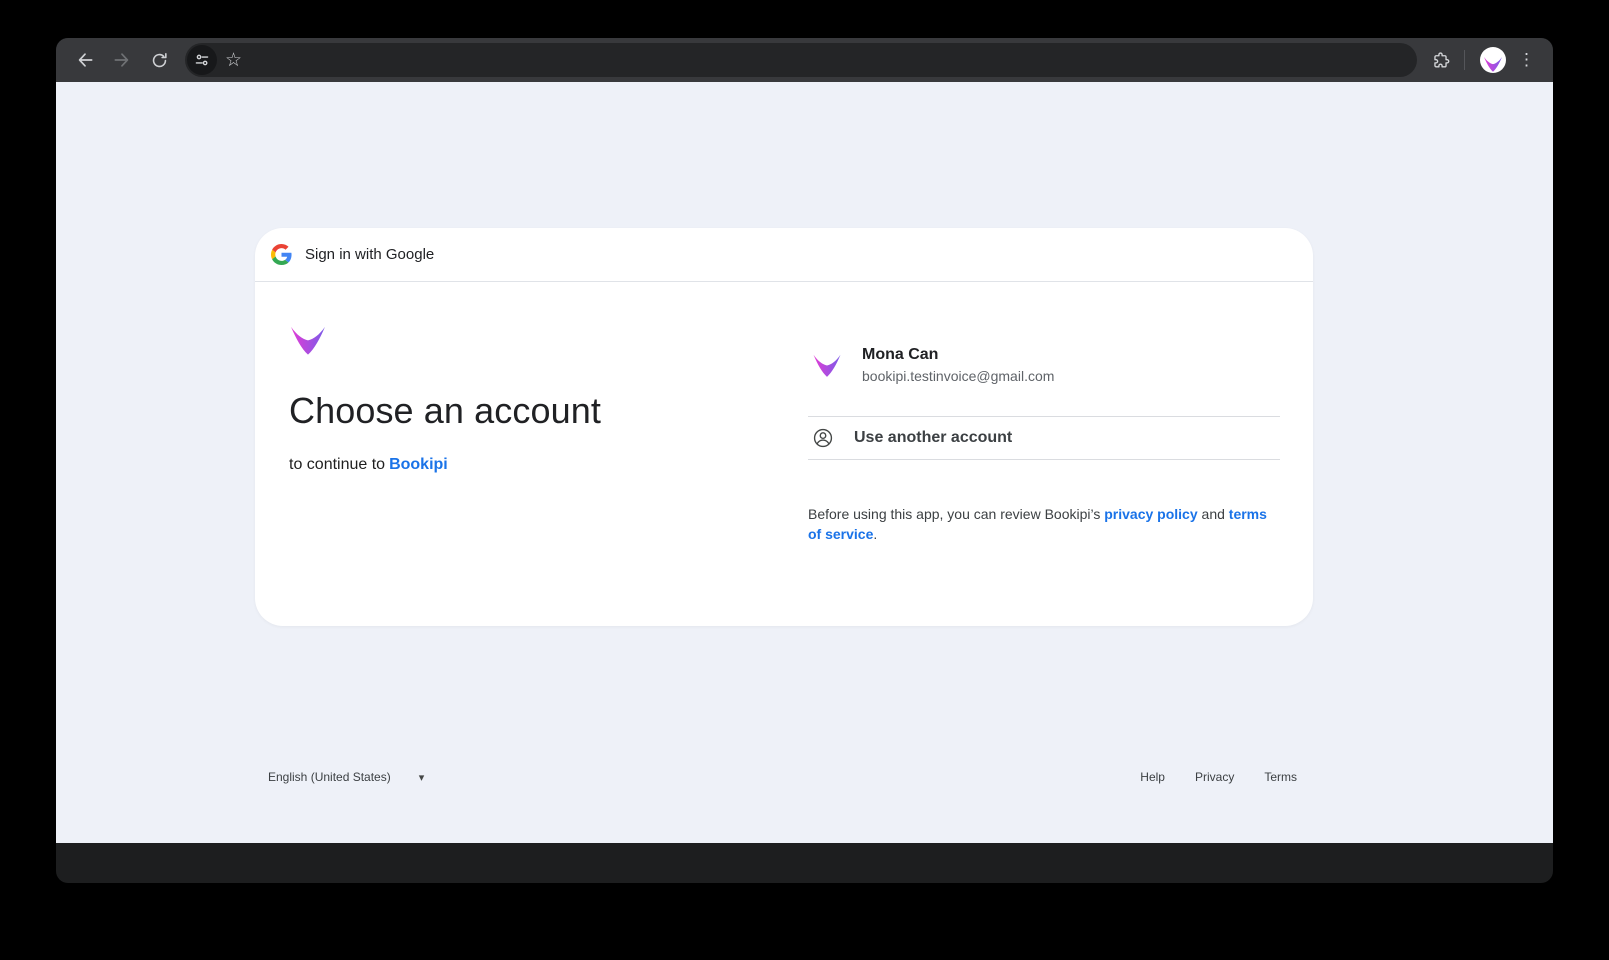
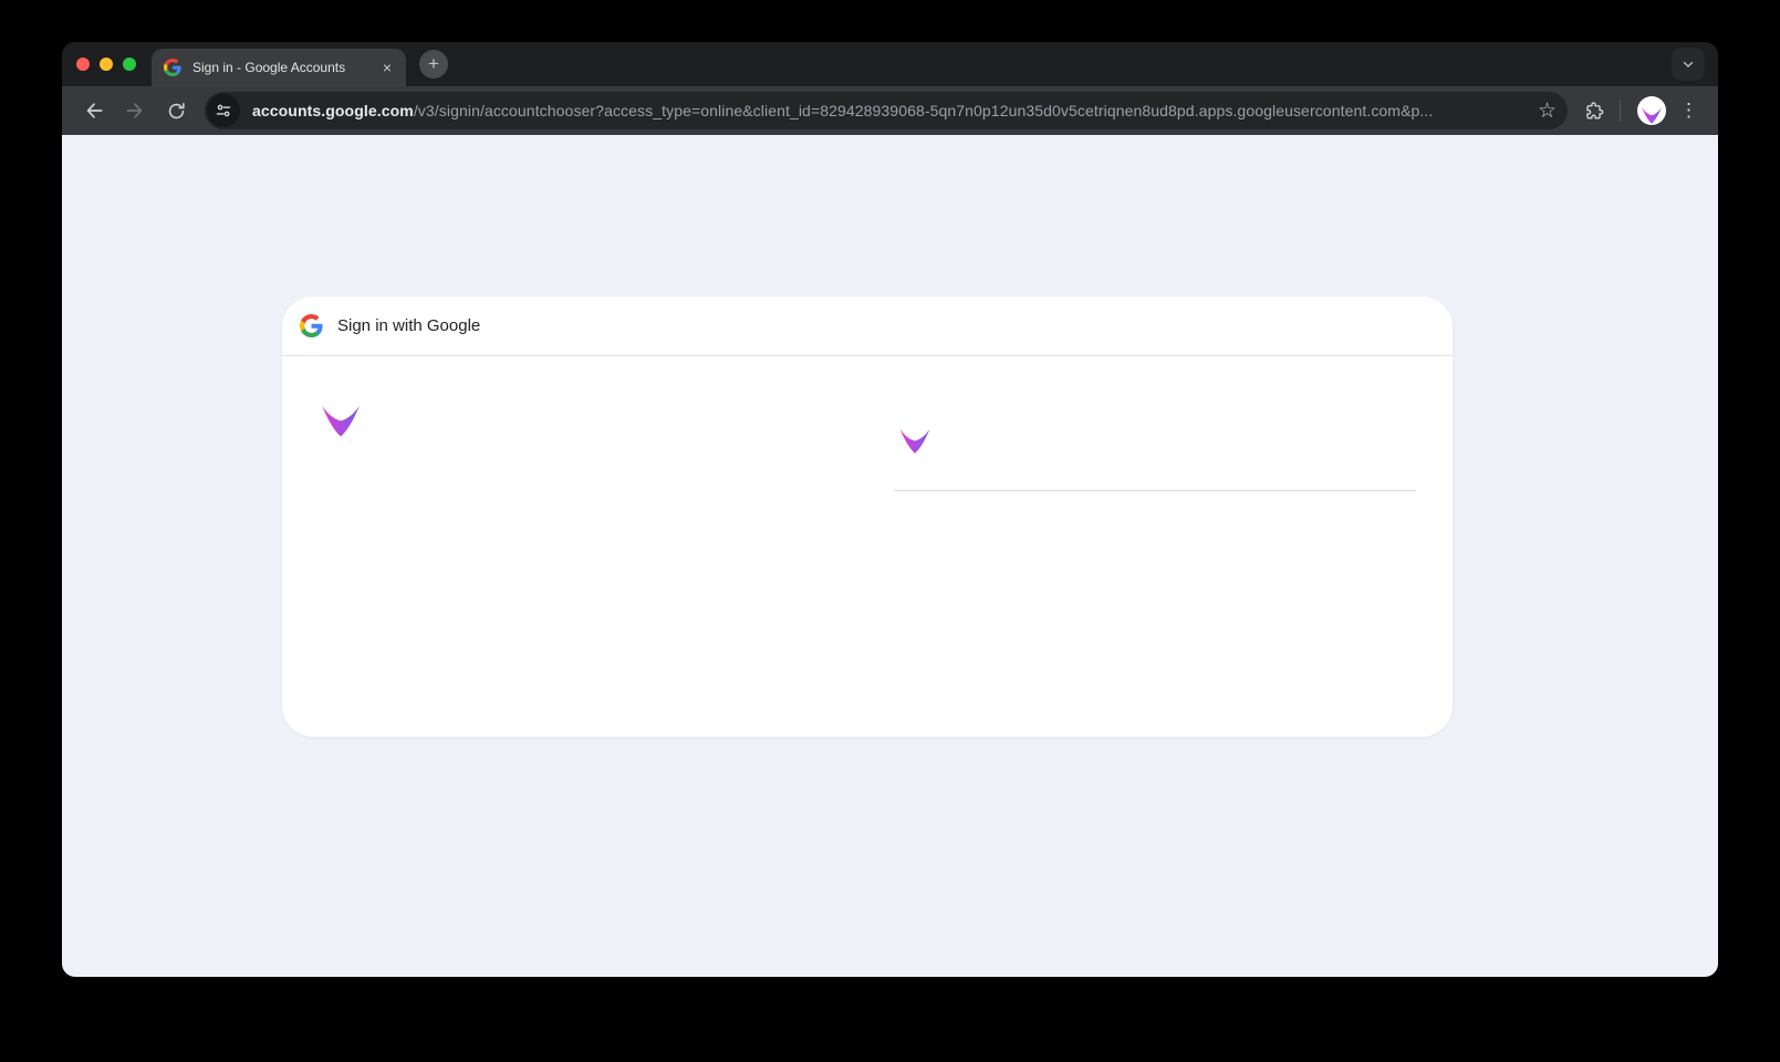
+ Sign in - Google Accounts
+ ×
+ +
+ accounts.google.com/v3/signin/accountchooser?access_type=online&client_id=829428939068-5qn7n0p12un35d0v5cetriqnen8ud8pd.apps.googleusercontent.com&p...
  ☆
  ⋮
  Sign in with Google
- Choose an account
- to continue to Bookipi
- Mona Can
- bookipi.testinvoice@gmail.com
- Use another account
- Before using this app, you can review Bookipi’s privacy policy and terms of service.
- English (United States)
- ▾
- Help
- Privacy
- Terms
